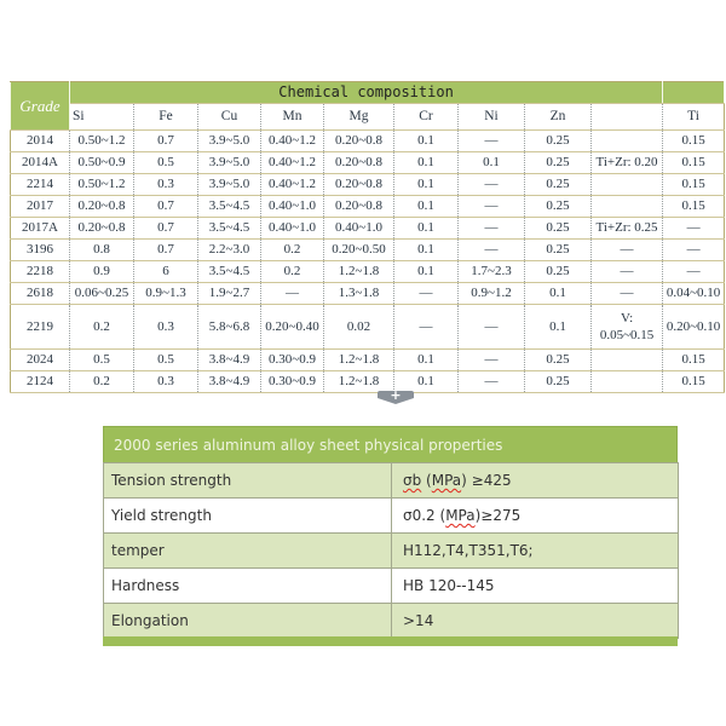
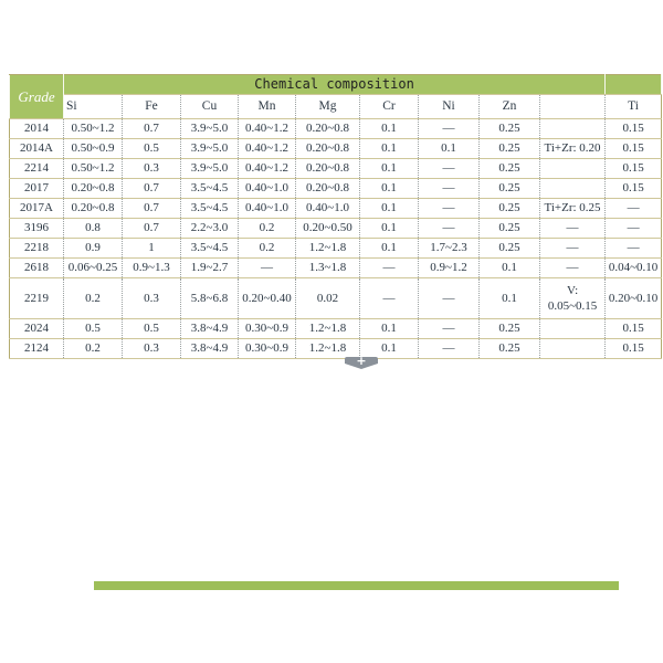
  Grade	Chemical composition
  Si	Fe	Cu	Mn	Mg	Cr	Ni	Zn		Ti
  2014	0.50~1.2	0.7	3.9~5.0	0.40~1.2	0.20~0.8	0.1	—	0.25		0.15
  2014A	0.50~0.9	0.5	3.9~5.0	0.40~1.2	0.20~0.8	0.1	0.1	0.25	Ti+Zr: 0.20	0.15
  2214	0.50~1.2	0.3	3.9~5.0	0.40~1.2	0.20~0.8	0.1	—	0.25		0.15
  2017	0.20~0.8	0.7	3.5~4.5	0.40~1.0	0.20~0.8	0.1	—	0.25		0.15
  2017A	0.20~0.8	0.7	3.5~4.5	0.40~1.0	0.40~1.0	0.1	—	0.25	Ti+Zr: 0.25	—
  3196	0.8	0.7	2.2~3.0	0.2	0.20~0.50	0.1	—	0.25	—	—
- 2218	0.9	6	3.5~4.5	0.2	1.2~1.8	0.1	1.7~2.3	0.25	—	—
+ 2218	0.9	1	3.5~4.5	0.2	1.2~1.8	0.1	1.7~2.3	0.25	—	—
  2618	0.06~0.25	0.9~1.3	1.9~2.7	—	1.3~1.8	—	0.9~1.2	0.1	—	0.04~0.10
  2219	0.2	0.3	5.8~6.8	0.20~0.40	0.02	—	—	0.1	V: 0.05~0.15	0.20~0.10
  2024	0.5	0.5	3.8~4.9	0.30~0.9	1.2~1.8	0.1	—	0.25		0.15
  2124	0.2	0.3	3.8~4.9	0.30~0.9	1.2~1.8	0.1	—	0.25		0.15
  +
- 2000 series aluminum alloy sheet physical properties
- Tension strength	σb (MPa) ≥425
- Yield strength	σ0.2 (MPa)≥275
- temper	H112,T4,T351,T6;
- Hardness	HB 120--145
- Elongation	>14
